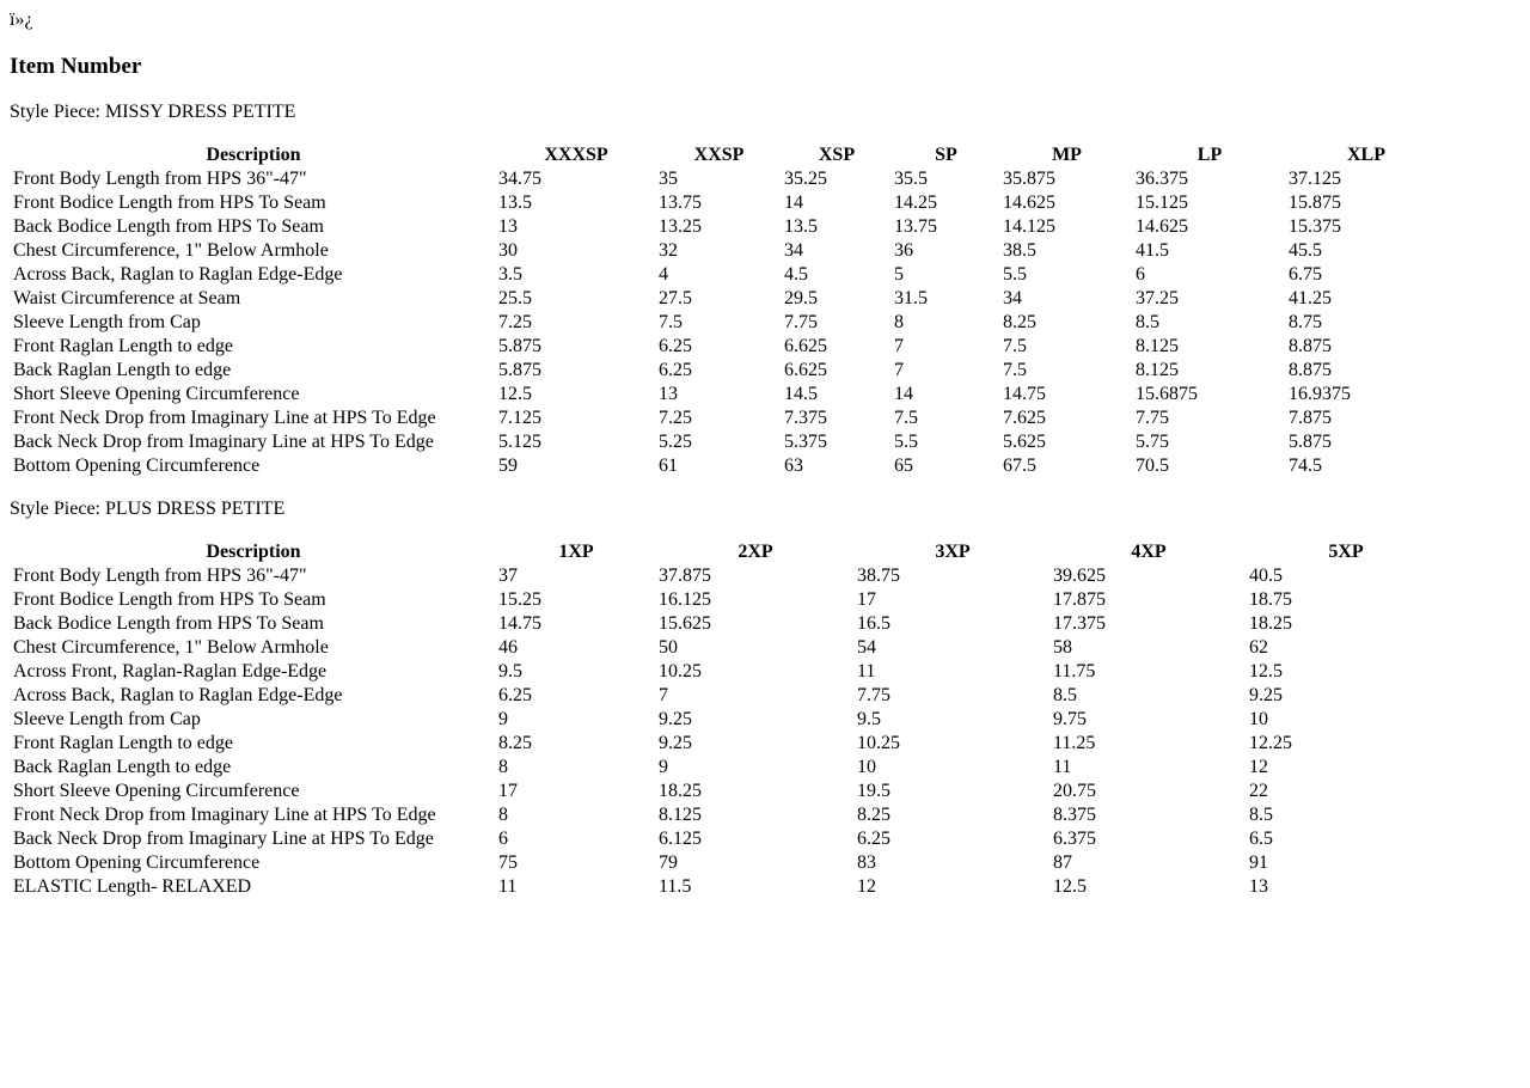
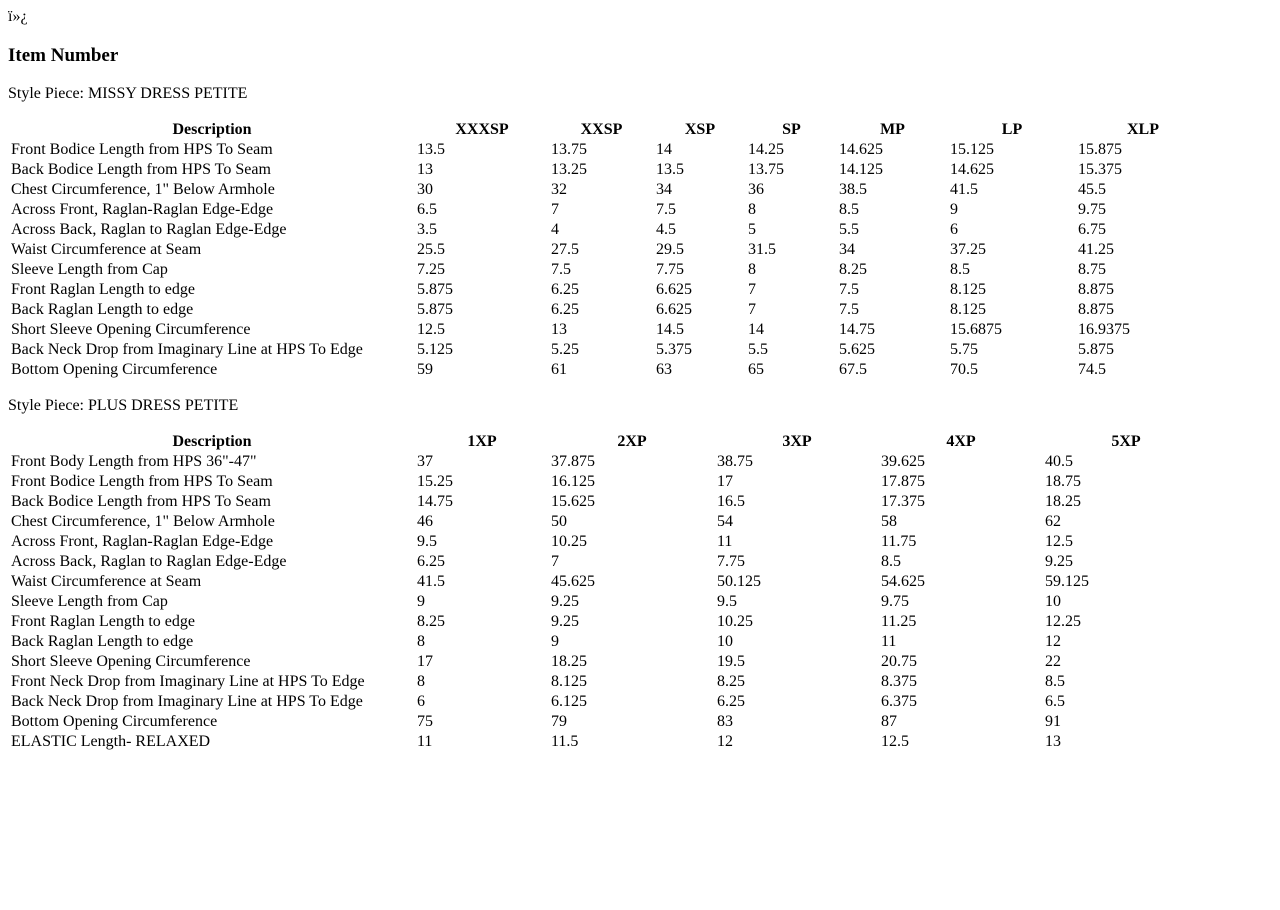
  ï»¿
  Item Number
  Style Piece: MISSY DRESS PETITE
  Description	XXXSP	XXSP	XSP	SP	MP	LP	XLP
- Front Body Length from HPS 36"-47"	34.75	35	35.25	35.5	35.875	36.375	37.125
  Front Bodice Length from HPS To Seam	13.5	13.75	14	14.25	14.625	15.125	15.875
  Back Bodice Length from HPS To Seam	13	13.25	13.5	13.75	14.125	14.625	15.375
  Chest Circumference, 1" Below Armhole	30	32	34	36	38.5	41.5	45.5
+ Across Front, Raglan-Raglan Edge-Edge	6.5	7	7.5	8	8.5	9	9.75
  Across Back, Raglan to Raglan Edge-Edge	3.5	4	4.5	5	5.5	6	6.75
  Waist Circumference at Seam	25.5	27.5	29.5	31.5	34	37.25	41.25
  Sleeve Length from Cap	7.25	7.5	7.75	8	8.25	8.5	8.75
  Front Raglan Length to edge	5.875	6.25	6.625	7	7.5	8.125	8.875
  Back Raglan Length to edge	5.875	6.25	6.625	7	7.5	8.125	8.875
  Short Sleeve Opening Circumference	12.5	13	14.5	14	14.75	15.6875	16.9375
- Front Neck Drop from Imaginary Line at HPS To Edge	7.125	7.25	7.375	7.5	7.625	7.75	7.875
  Back Neck Drop from Imaginary Line at HPS To Edge	5.125	5.25	5.375	5.5	5.625	5.75	5.875
  Bottom Opening Circumference	59	61	63	65	67.5	70.5	74.5
  Style Piece: PLUS DRESS PETITE
  Description	1XP	2XP	3XP	4XP	5XP
  Front Body Length from HPS 36"-47"	37	37.875	38.75	39.625	40.5
  Front Bodice Length from HPS To Seam	15.25	16.125	17	17.875	18.75
  Back Bodice Length from HPS To Seam	14.75	15.625	16.5	17.375	18.25
  Chest Circumference, 1" Below Armhole	46	50	54	58	62
  Across Front, Raglan-Raglan Edge-Edge	9.5	10.25	11	11.75	12.5
  Across Back, Raglan to Raglan Edge-Edge	6.25	7	7.75	8.5	9.25
+ Waist Circumference at Seam	41.5	45.625	50.125	54.625	59.125
  Sleeve Length from Cap	9	9.25	9.5	9.75	10
  Front Raglan Length to edge	8.25	9.25	10.25	11.25	12.25
  Back Raglan Length to edge	8	9	10	11	12
  Short Sleeve Opening Circumference	17	18.25	19.5	20.75	22
  Front Neck Drop from Imaginary Line at HPS To Edge	8	8.125	8.25	8.375	8.5
  Back Neck Drop from Imaginary Line at HPS To Edge	6	6.125	6.25	6.375	6.5
  Bottom Opening Circumference	75	79	83	87	91
  ELASTIC Length- RELAXED	11	11.5	12	12.5	13
